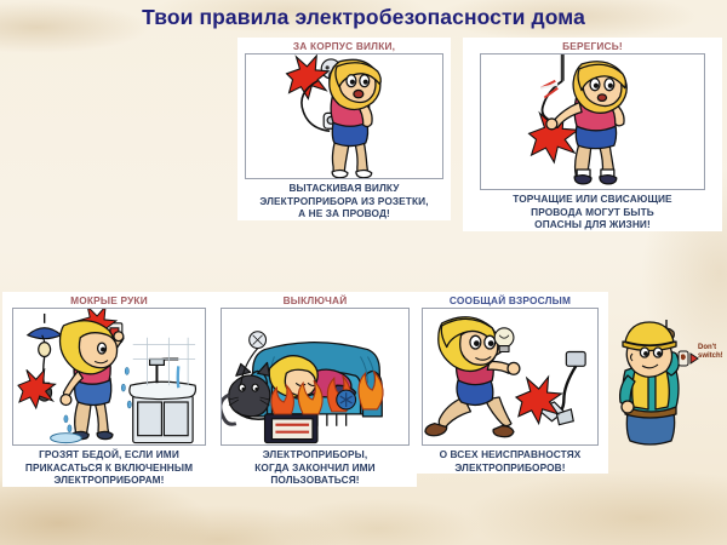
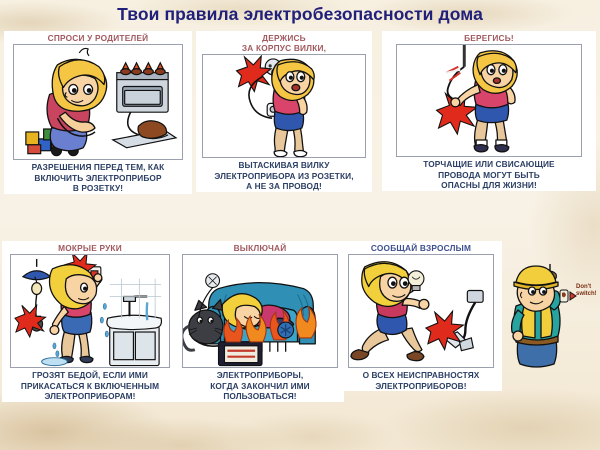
  Твои правила электробезопасности дома
+ СПРОСИ У РОДИТЕЛЕЙ
+ РАЗРЕШЕНИЯ ПЕРЕД ТЕМ, КАК
+ ВКЛЮЧИТЬ ЭЛЕКТРОПРИБОР
+ В РОЗЕТКУ!
+ ДЕРЖИСЬ
  ЗА КОРПУС ВИЛКИ,
  ВЫТАСКИВАЯ ВИЛКУ
  ЭЛЕКТРОПРИБОРА ИЗ РОЗЕТКИ,
  А НЕ ЗА ПРОВОД!
  БЕРЕГИСЬ!
  ТОРЧАЩИЕ ИЛИ СВИСАЮЩИЕ
  ПРОВОДА МОГУТ БЫТЬ
  ОПАСНЫ ДЛЯ ЖИЗНИ!
  МОКРЫЕ РУКИ
  ГРОЗЯТ БЕДОЙ, ЕСЛИ ИМИ
  ПРИКАСАТЬСЯ К ВКЛЮЧЕННЫМ
  ЭЛЕКТРОПРИБОРАМ!
  ВЫКЛЮЧАЙ
  ЭЛЕКТРОПРИБОРЫ,
  КОГДА ЗАКОНЧИЛ ИМИ
  ПОЛЬЗОВАТЬСЯ!
  СООБЩАЙ ВЗРОСЛЫМ
  О ВСЕХ НЕИСПРАВНОСТЯХ
  ЭЛЕКТРОПРИБОРОВ!
